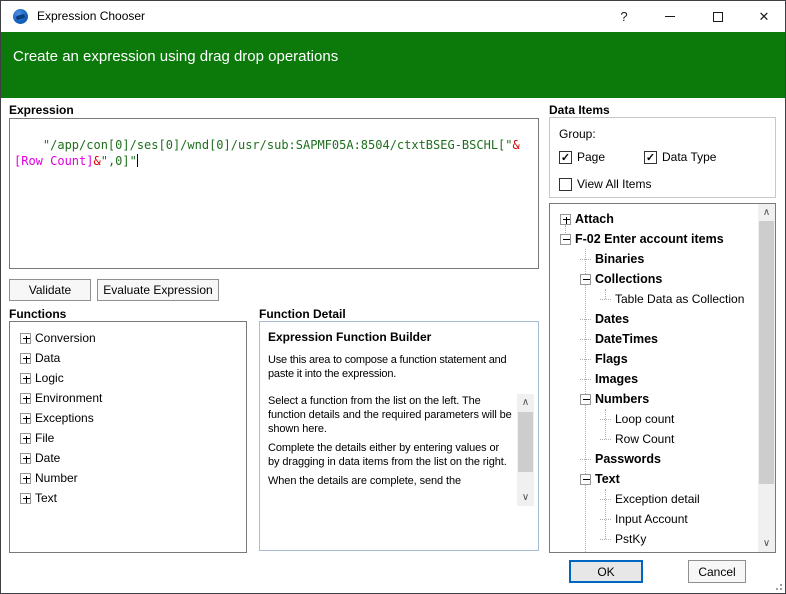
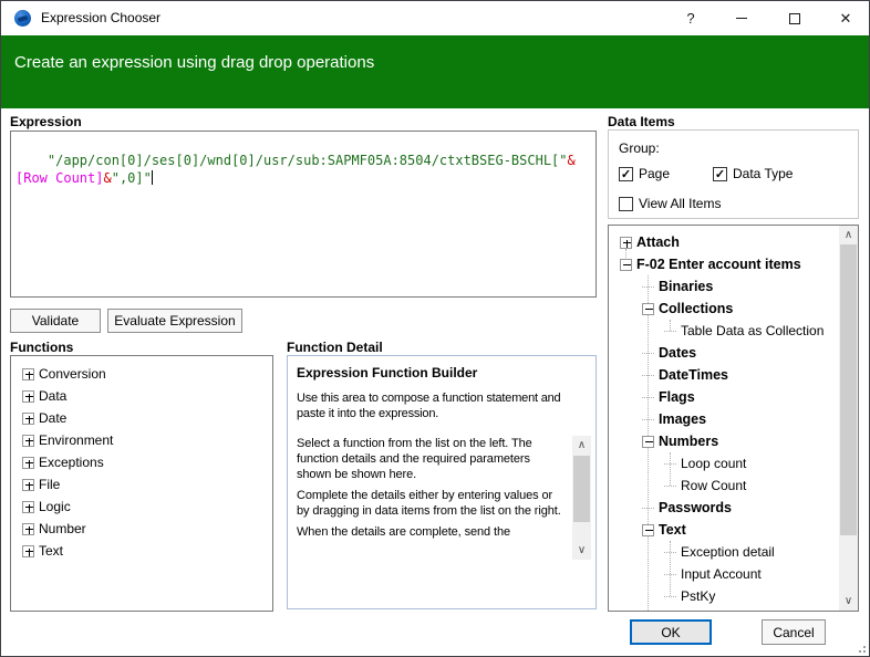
  Expression Chooser
  ?
  ✕
  Create an expression using drag drop operations
  Expression
  "/app/con[0]/ses[0]/wnd[0]/usr/sub:SAPMF05A:8504/ctxtBSEG-BSCHL["&[Row Count]&",0]"
  Validate
  Evaluate Expression
  Functions
  Conversion
  Data
- Logic
+ Date
  Environment
  Exceptions
  File
- Date
+ Logic
  Number
  Text
  Function Detail
  Expression Function Builder
  Use this area to compose a function statement and paste it into the expression.
- Select a function from the list on the left. The function details and the required parameters will be shown here.
+ Select a function from the list on the left. The function details and the required parameters shown be shown here.
  Complete the details either by entering values or by dragging in data items from the list on the right.
  When the details are complete, send the
  ∧
  ∨
  Data Items
  Group:
  ✓
  Page
  ✓
  Data Type
  View All Items
  Attach
  F-02 Enter account items
  Binaries
  Collections
  Table Data as Collection
  Dates
  DateTimes
  Flags
  Images
  Numbers
  Loop count
  Row Count
  Passwords
  Text
  Exception detail
  Input Account
  PstKy
  ∧
  ∨
  OK
  Cancel
